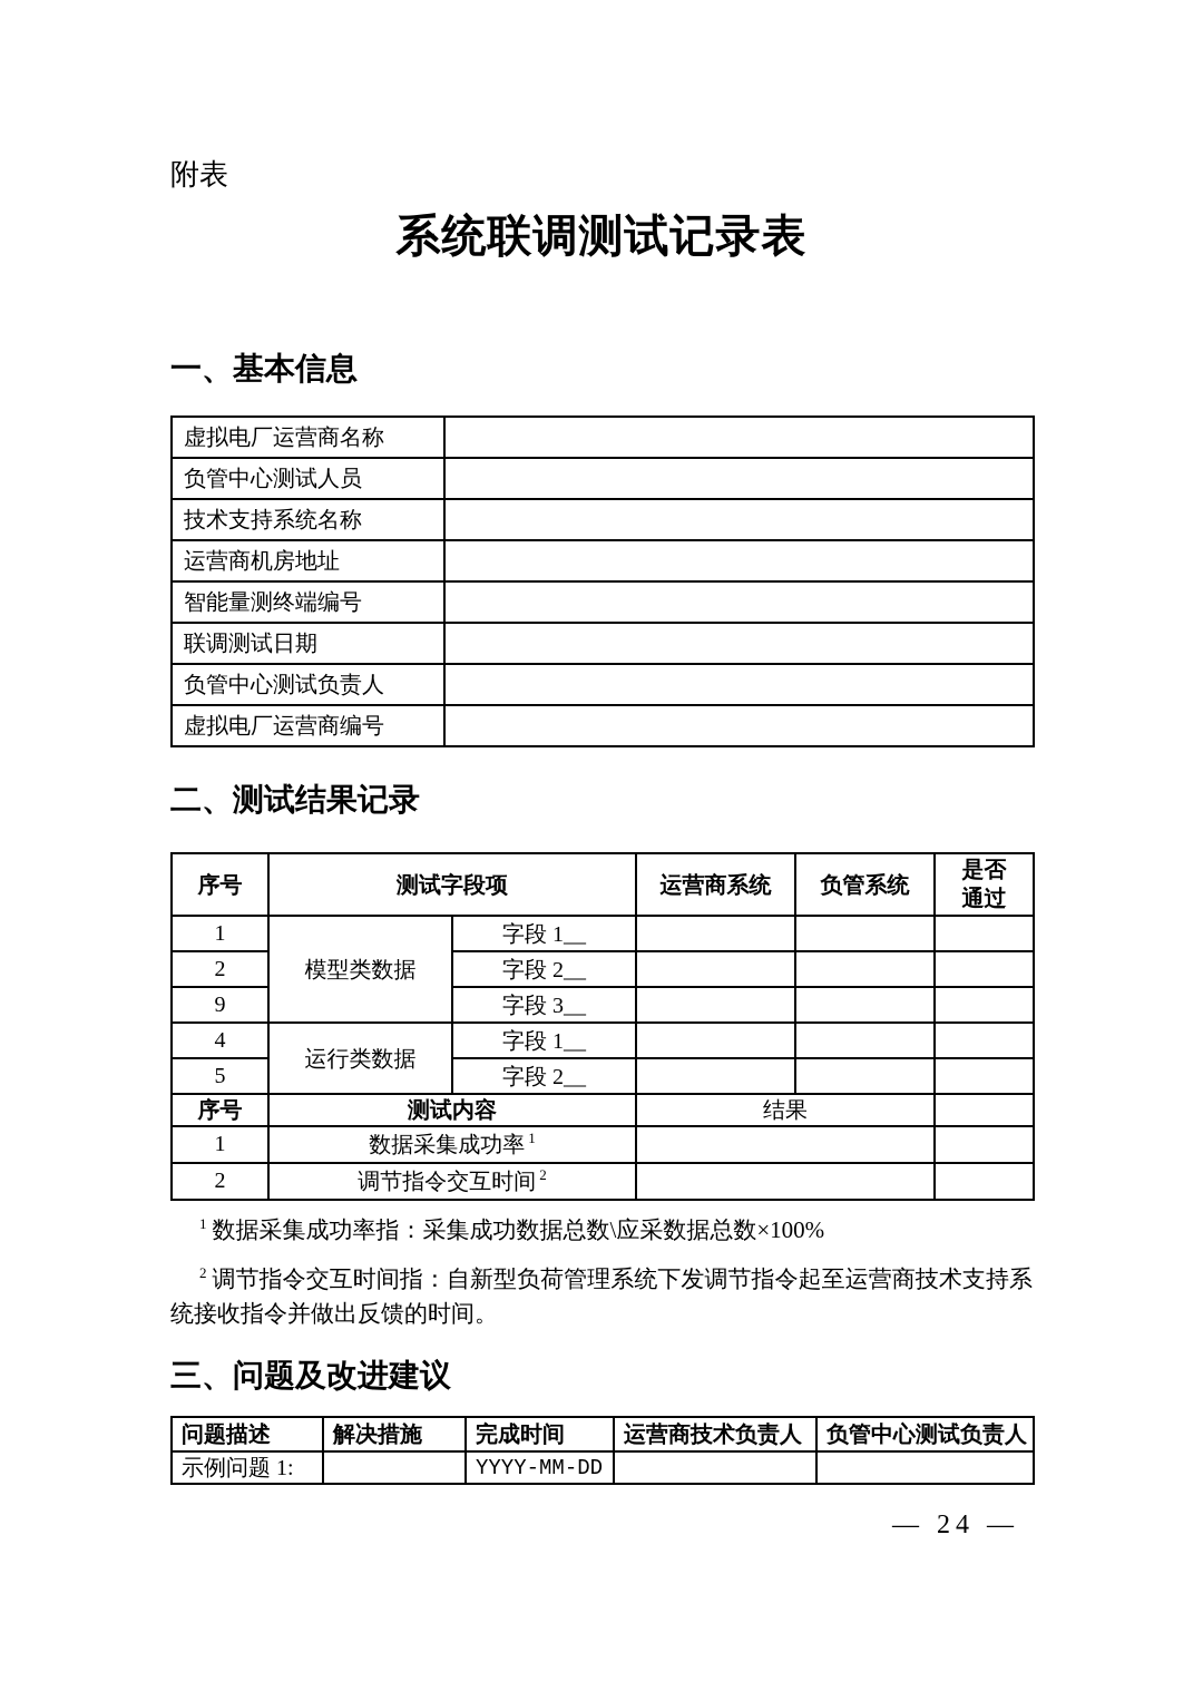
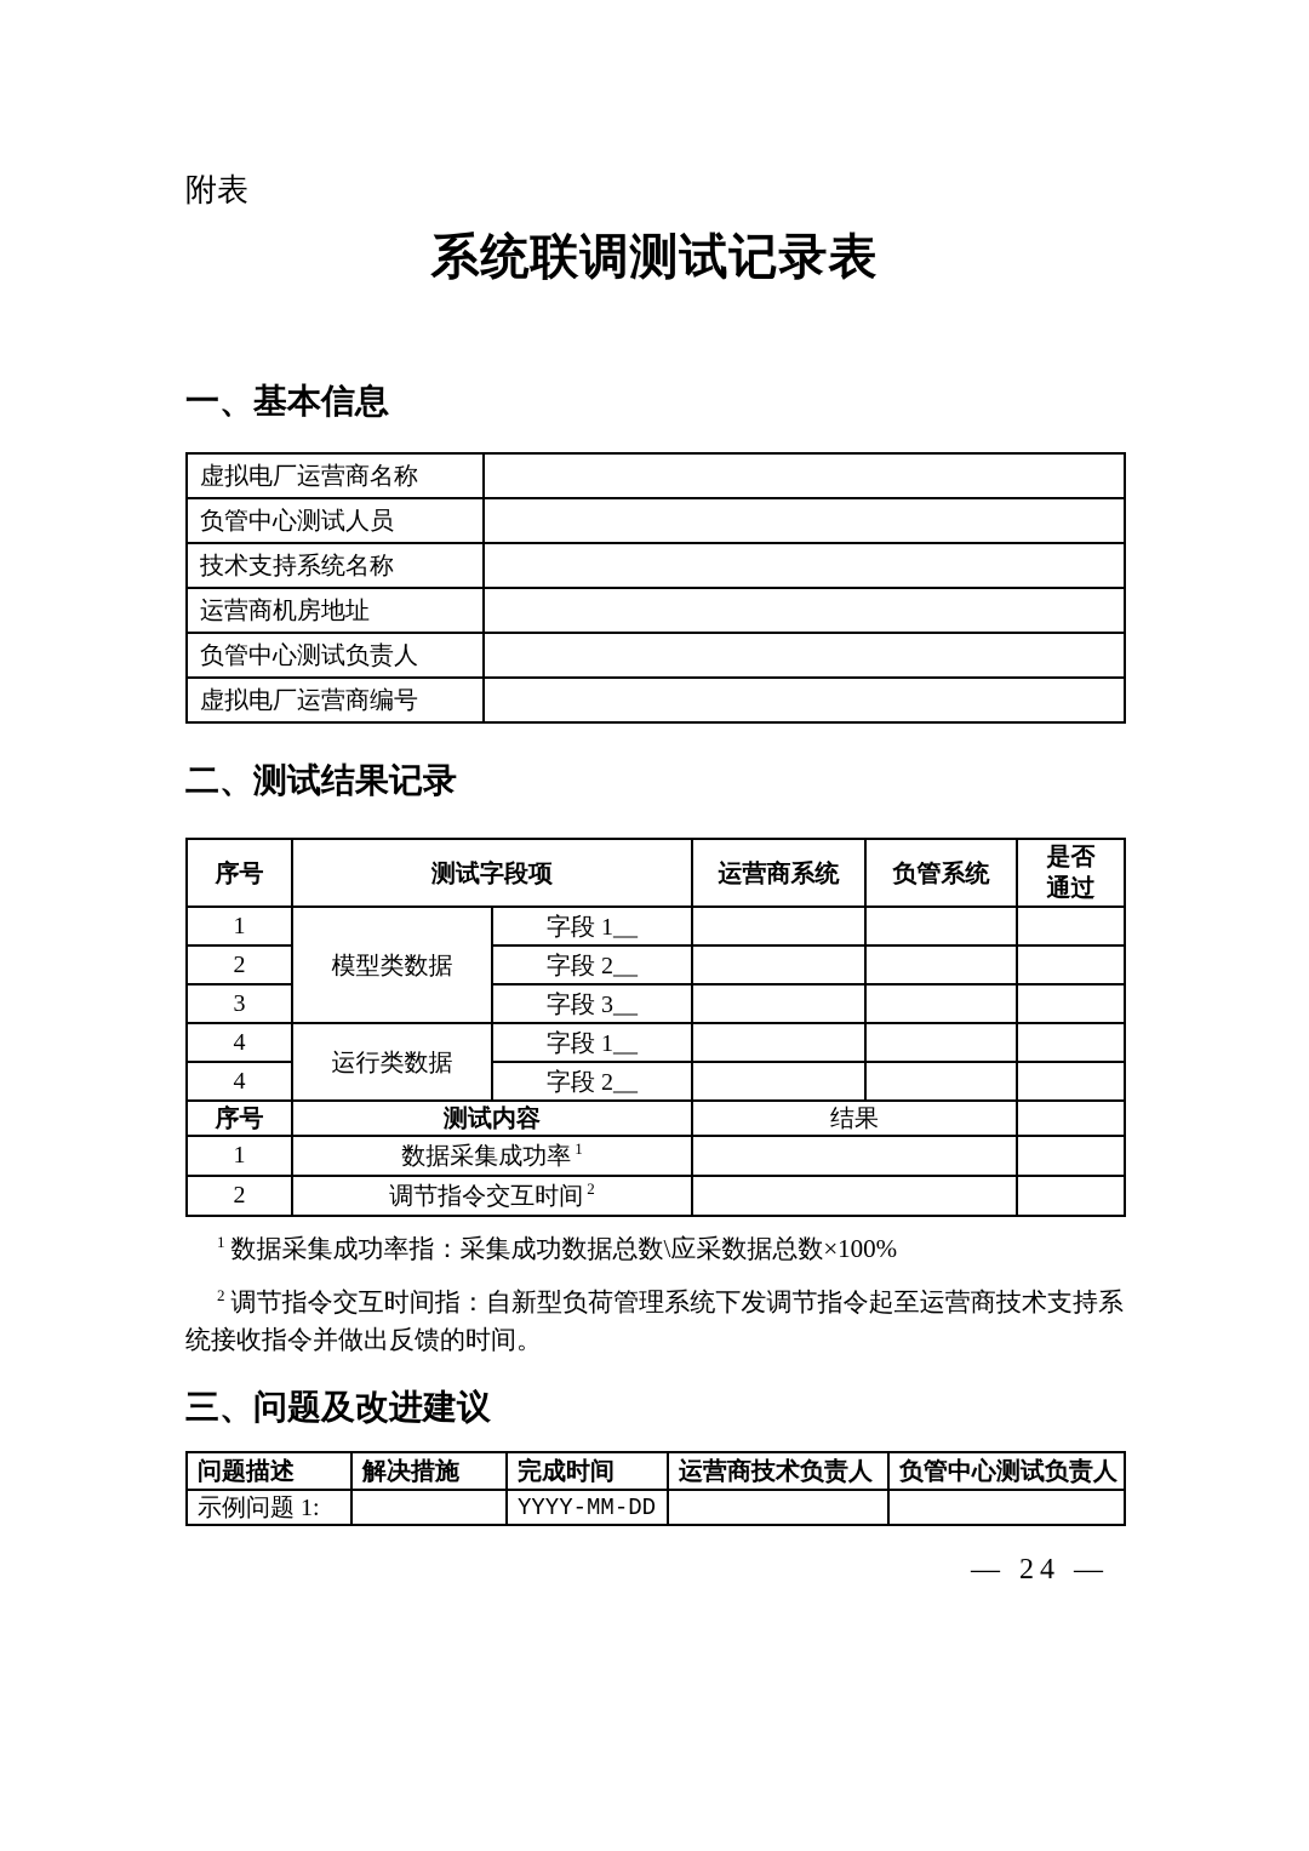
  附表
  系统联调测试记录表
  一、基本信息
  虚拟电厂运营商名称
  负管中心测试人员
  技术支持系统名称
  运营商机房地址
- 智能量测终端编号
- 联调测试日期
  负管中心测试负责人
  虚拟电厂运营商编号
  二、测试结果记录
  序号	测试字段项	运营商系统	负管系统	是否 通过
  1	模型类数据	字段 1__
  2	字段 2__
- 9	字段 3__
+ 3	字段 3__
  4	运行类数据	字段 1__
- 5	字段 2__
+ 4	字段 2__
  序号	测试内容	结果
  1	数据采集成功率 1
  2	调节指令交互时间 2
  1 数据采集成功率指：采集成功数据总数\应采数据总数×100%
  2 调节指令交互时间指：自新型负荷管理系统下发调节指令起至运营商技术支持系统接收指令并做出反馈的时间。
  三、问题及改进建议
  问题描述	解决措施	完成时间	运营商技术负责人	负管中心测试负责人
  示例问题 1:		YYYY-MM-DD
  — 24 —
